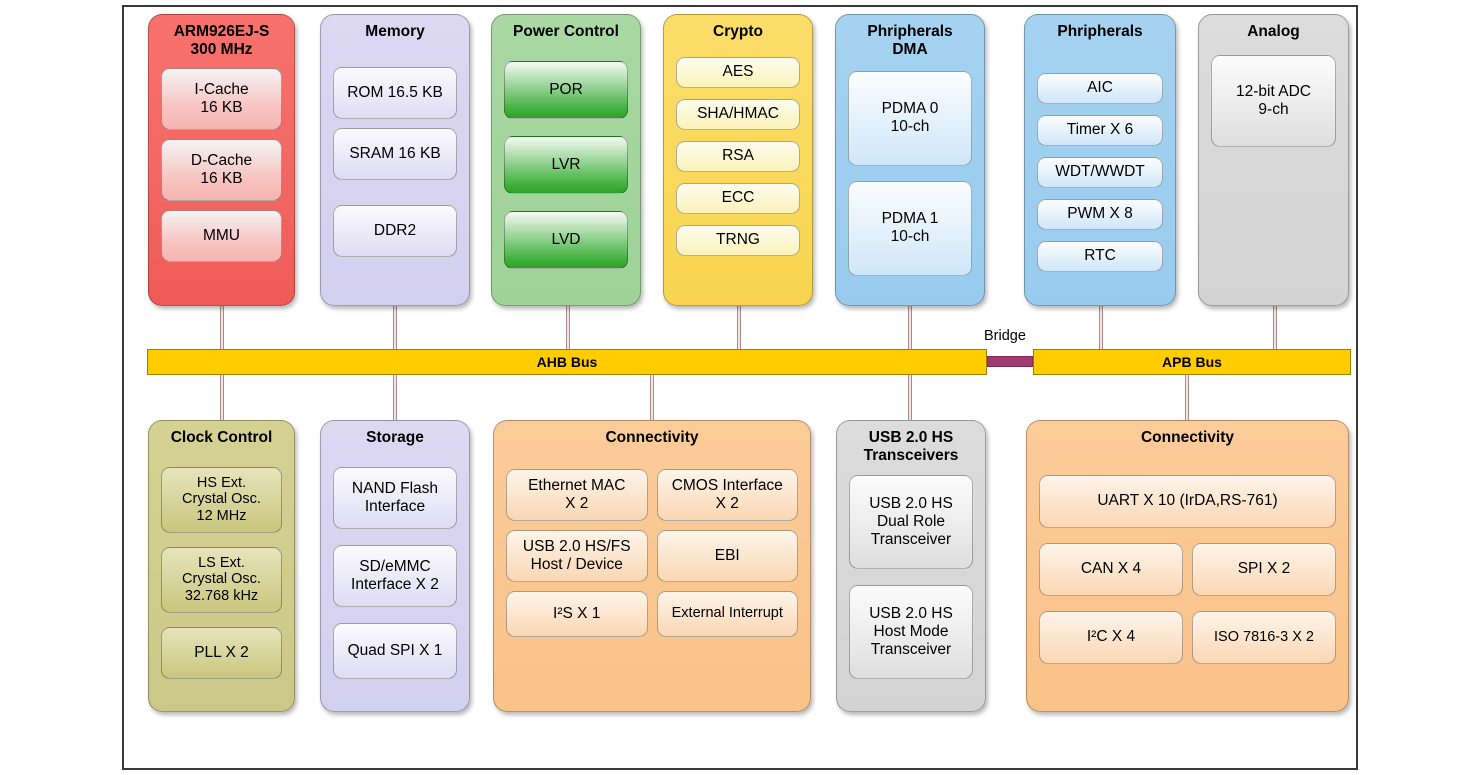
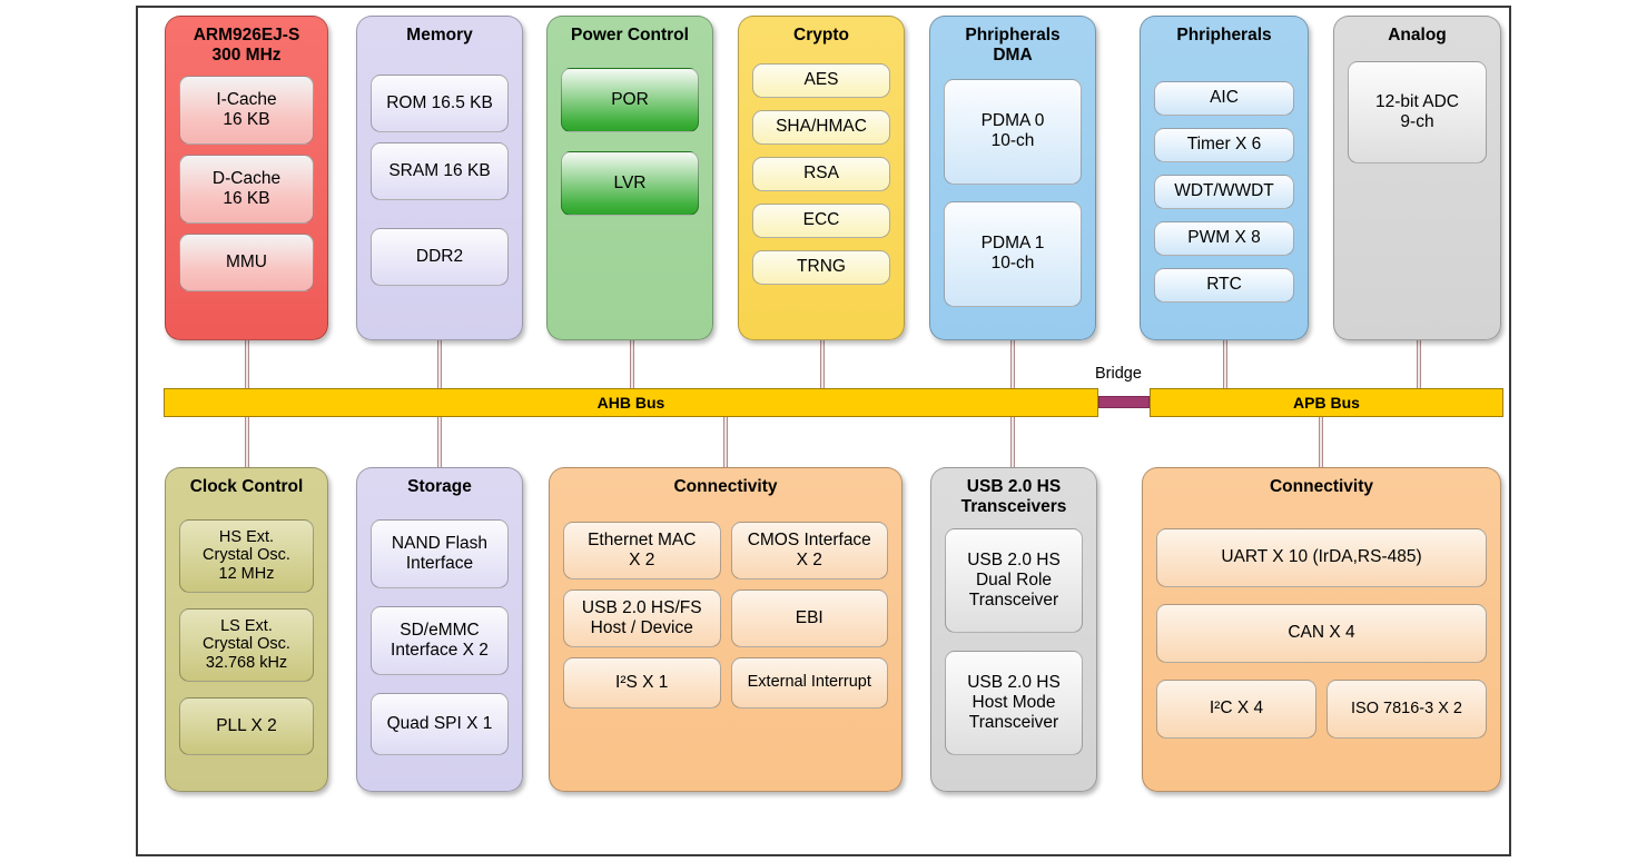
  AHB Bus
  Bridge
  APB Bus
  ARM926EJ-S
  300 MHz
  I-Cache
  16 KB
  D-Cache
  16 KB
  MMU
  Memory
  ROM 16.5 KB
  SRAM 16 KB
  DDR2
  Power Control
  POR
  LVR
- LVD
  Crypto
  AES
  SHA/HMAC
  RSA
  ECC
  TRNG
  Phripherals
  DMA
  PDMA 0
  10-ch
  PDMA 1
  10-ch
  Phripherals
  AIC
  Timer X 6
  WDT/WWDT
  PWM X 8
  RTC
  Analog
  12-bit ADC
  9-ch
  Clock Control
  HS Ext.
  Crystal Osc.
  12 MHz
  LS Ext.
  Crystal Osc.
  32.768 kHz
  PLL X 2
  Storage
  NAND Flash
  Interface
  SD/eMMC
  Interface X 2
  Quad SPI X 1
  Connectivity
  Ethernet MAC
  X 2
  USB 2.0 HS/FS
  Host / Device
  I²S X 1
  CMOS Interface
  X 2
  EBI
  External Interrupt
  USB 2.0 HS
  Transceivers
  USB 2.0 HS
  Dual Role
  Transceiver
  USB 2.0 HS
  Host Mode
  Transceiver
  Connectivity
- UART X 10 (IrDA,RS-761)
+ UART X 10 (IrDA,RS-485)
  CAN X 4
- SPI X 2
  I²C X 4
  ISO 7816-3 X 2
